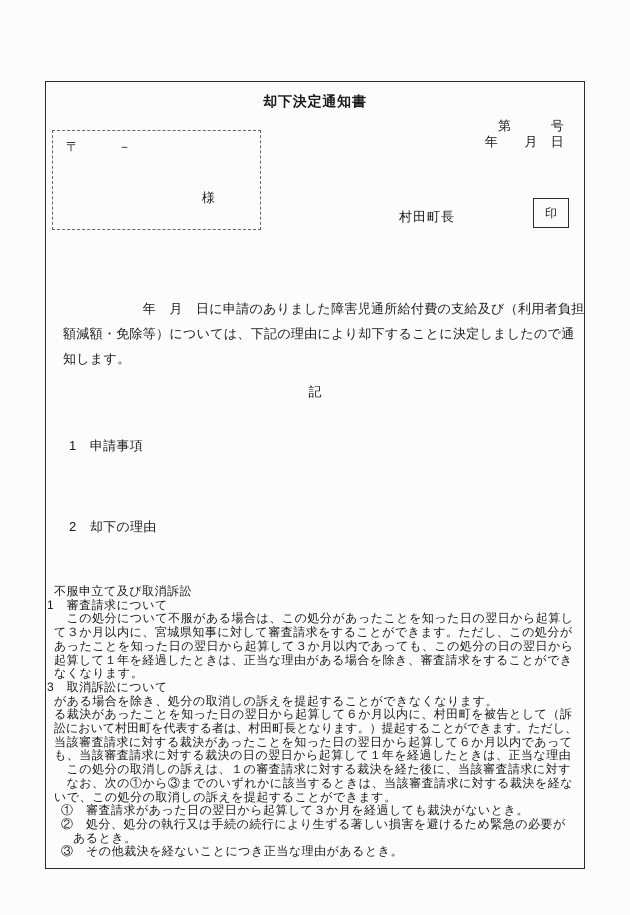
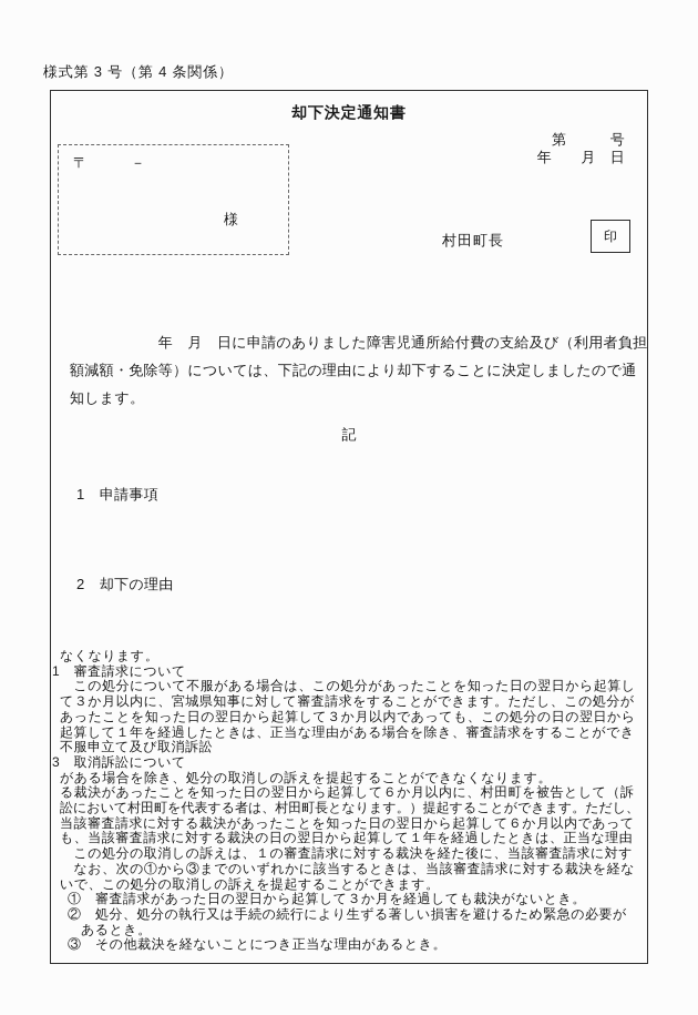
+ 様式第 3 号（第 4 条関係）
  却下決定通知書
  第 号
  年 月 日
  〒 －
  様
  村田町長
  印
  年 月 日に申請のありました障害児通所給付費の支給及び（利用者負担
  額減額・免除等）については、下記の理由により却下することに決定しましたので通
  知します。
  記
  1 申請事項
  2 却下の理由
- 不服申立て及び取消訴訟
+ なくなります。
  1 審査請求について
  この処分について不服がある場合は、この処分があったことを知った日の翌日から起算し
  て３か月以内に、宮城県知事に対して審査請求をすることができます。ただし、この処分が
  あったことを知った日の翌日から起算して３か月以内であっても、この処分の日の翌日から
  起算して１年を経過したときは、正当な理由がある場合を除き、審査請求をすることができ
- なくなります。
+ 不服申立て及び取消訴訟
  3 取消訴訟について
  がある場合を除き、処分の取消しの訴えを提起することができなくなります。
  る裁決があったことを知った日の翌日から起算して６か月以内に、村田町を被告として（訴
  訟において村田町を代表する者は、村田町長となります。）提起することができます。ただし、
  当該審査請求に対する裁決があったことを知った日の翌日から起算して６か月以内であって
  も、当該審査請求に対する裁決の日の翌日から起算して１年を経過したときは、正当な理由
  この処分の取消しの訴えは、１の審査請求に対する裁決を経た後に、当該審査請求に対す
  なお、次の①から③までのいずれかに該当するときは、当該審査請求に対する裁決を経な
  いで、この処分の取消しの訴えを提起することができます。
  ① 審査請求があった日の翌日から起算して３か月を経過しても裁決がないとき。
  ② 処分、処分の執行又は手続の続行により生ずる著しい損害を避けるため緊急の必要が
  あるとき。
  ③ その他裁決を経ないことにつき正当な理由があるとき。
